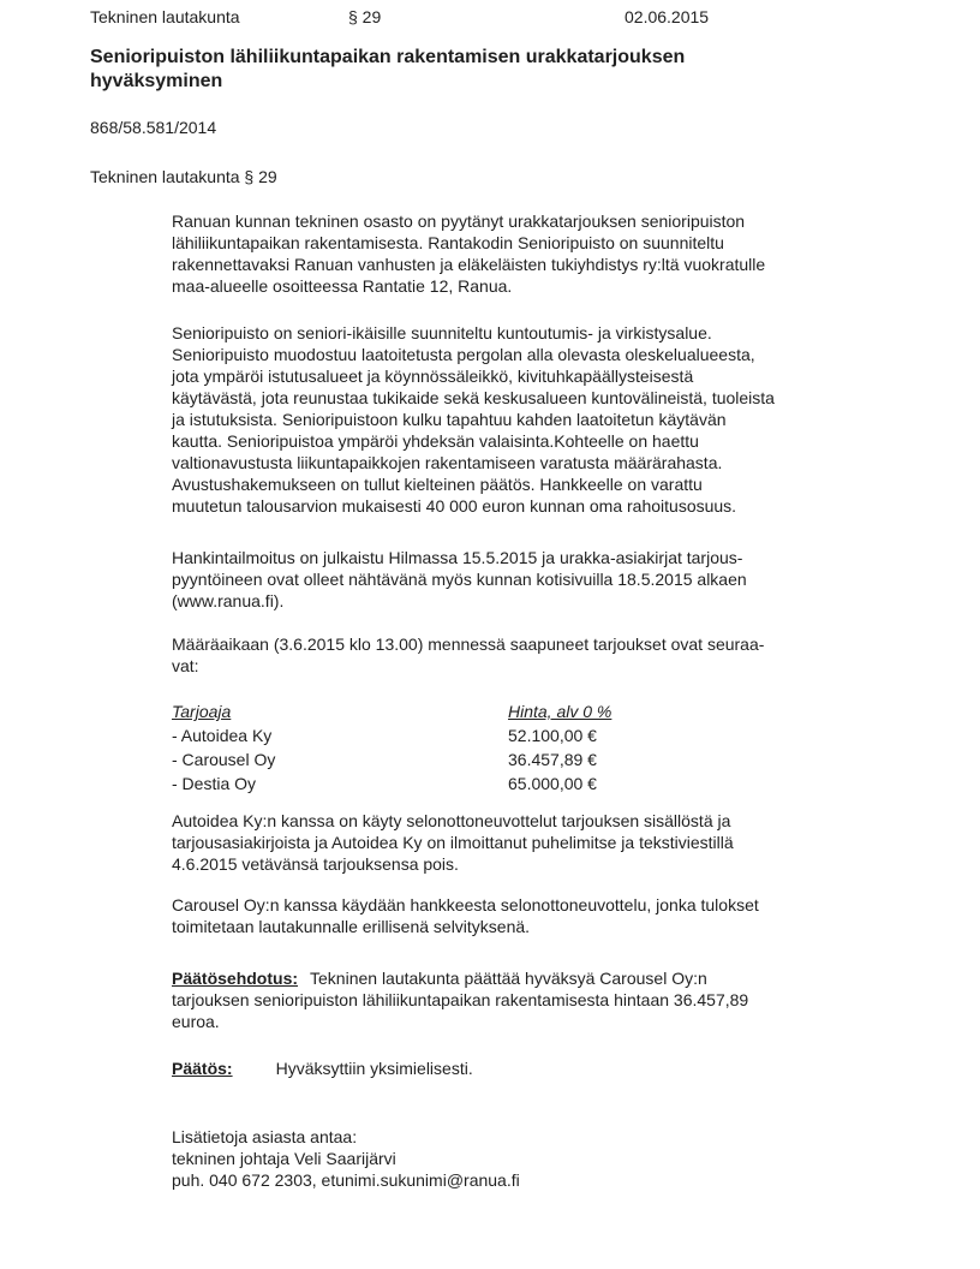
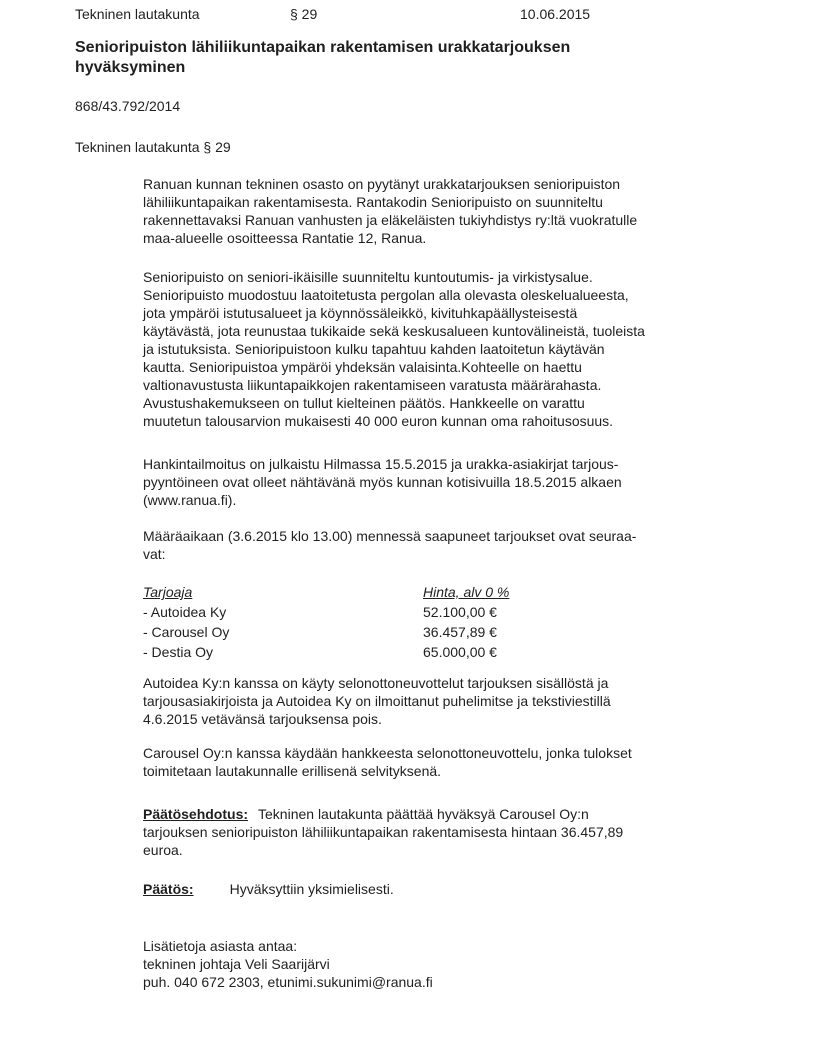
  Tekninen lautakunta
  § 29
- 02.06.2015
+ 10.06.2015
  Senioripuiston lähiliikuntapaikan rakentamisen urakkatarjouksen
  hyväksyminen
- 868/58.581/2014
+ 868/43.792/2014
  Tekninen lautakunta § 29
  Ranuan kunnan tekninen osasto on pyytänyt urakkatarjouksen senioripuiston
  lähiliikuntapaikan rakentamisesta. Rantakodin Senioripuisto on suunniteltu
  rakennettavaksi Ranuan vanhusten ja eläkeläisten tukiyhdistys ry:ltä vuokratulle
  maa-alueelle osoitteessa Rantatie 12, Ranua.
  Senioripuisto on seniori-ikäisille suunniteltu kuntoutumis- ja virkistysalue.
  Senioripuisto muodostuu laatoitetusta pergolan alla olevasta oleskelualueesta,
  jota ympäröi istutusalueet ja köynnössäleikkö, kivituhkapäällysteisestä
  käytävästä, jota reunustaa tukikaide sekä keskusalueen kuntovälineistä, tuoleista
  ja istutuksista. Senioripuistoon kulku tapahtuu kahden laatoitetun käytävän
  kautta. Senioripuistoa ympäröi yhdeksän valaisinta.Kohteelle on haettu
  valtionavustusta liikuntapaikkojen rakentamiseen varatusta määrärahasta.
  Avustushakemukseen on tullut kielteinen päätös. Hankkeelle on varattu
  muutetun talousarvion mukaisesti 40 000 euron kunnan oma rahoitusosuus.
  Hankintailmoitus on julkaistu Hilmassa 15.5.2015 ja urakka-asiakirjat tarjous-
  pyyntöineen ovat olleet nähtävänä myös kunnan kotisivuilla 18.5.2015 alkaen
  (www.ranua.fi).
  Määräaikaan (3.6.2015 klo 13.00) mennessä saapuneet tarjoukset ovat seuraa-
  vat:
  Tarjoaja
  Hinta, alv 0 %
  - Autoidea Ky
  52.100,00 €
  - Carousel Oy
  36.457,89 €
  - Destia Oy
  65.000,00 €
  Autoidea Ky:n kanssa on käyty selonottoneuvottelut tarjouksen sisällöstä ja
  tarjousasiakirjoista ja Autoidea Ky on ilmoittanut puhelimitse ja tekstiviestillä
  4.6.2015 vetävänsä tarjouksensa pois.
  Carousel Oy:n kanssa käydään hankkeesta selonottoneuvottelu, jonka tulokset
  toimitetaan lautakunnalle erillisenä selvityksenä.
  Päätösehdotus: Tekninen lautakunta päättää hyväksyä Carousel Oy:n
  tarjouksen senioripuiston lähiliikuntapaikan rakentamisesta hintaan 36.457,89
  euroa.
  Päätös: Hyväksyttiin yksimielisesti.
  Lisätietoja asiasta antaa:
  tekninen johtaja Veli Saarijärvi
  puh. 040 672 2303, etunimi.sukunimi@ranua.fi
